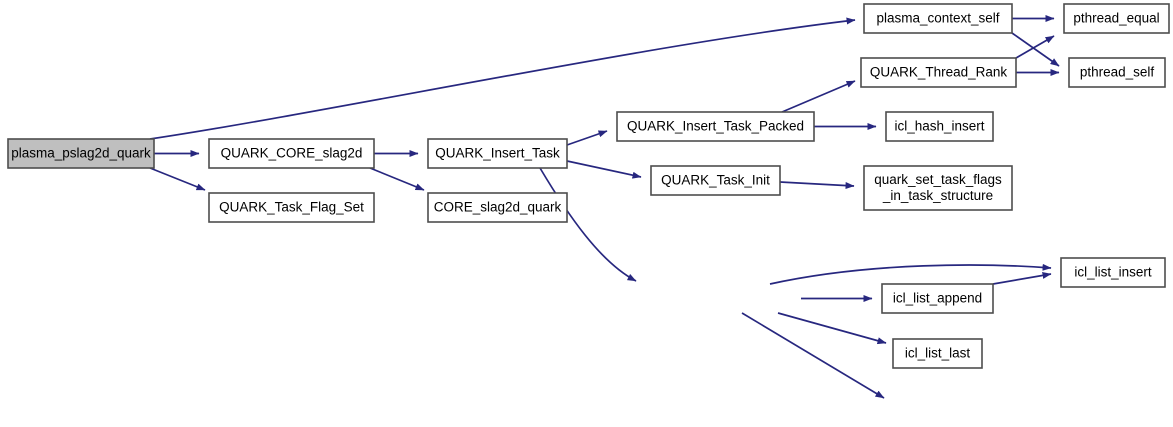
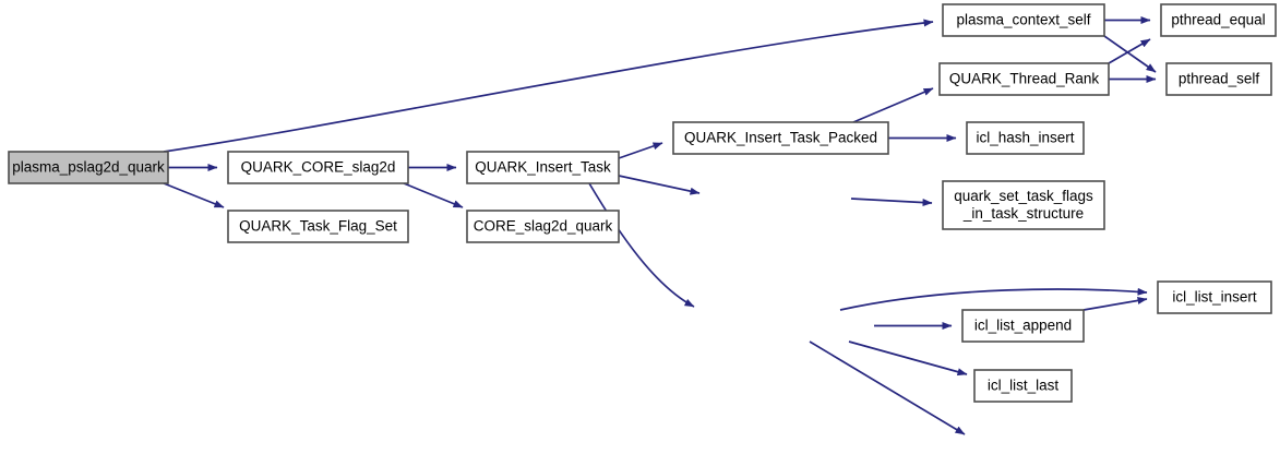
  plasma_pslag2d_quark
  QUARK_CORE_slag2d
  QUARK_Task_Flag_Set
  QUARK_Insert_Task
  CORE_slag2d_quark
  QUARK_Insert_Task_Packed
- QUARK_Task_Init
  plasma_context_self
  QUARK_Thread_Rank
  pthread_equal
  pthread_self
  icl_hash_insert
  quark_set_task_flags _in_task_structure
  icl_list_insert
  icl_list_append
  icl_list_last
